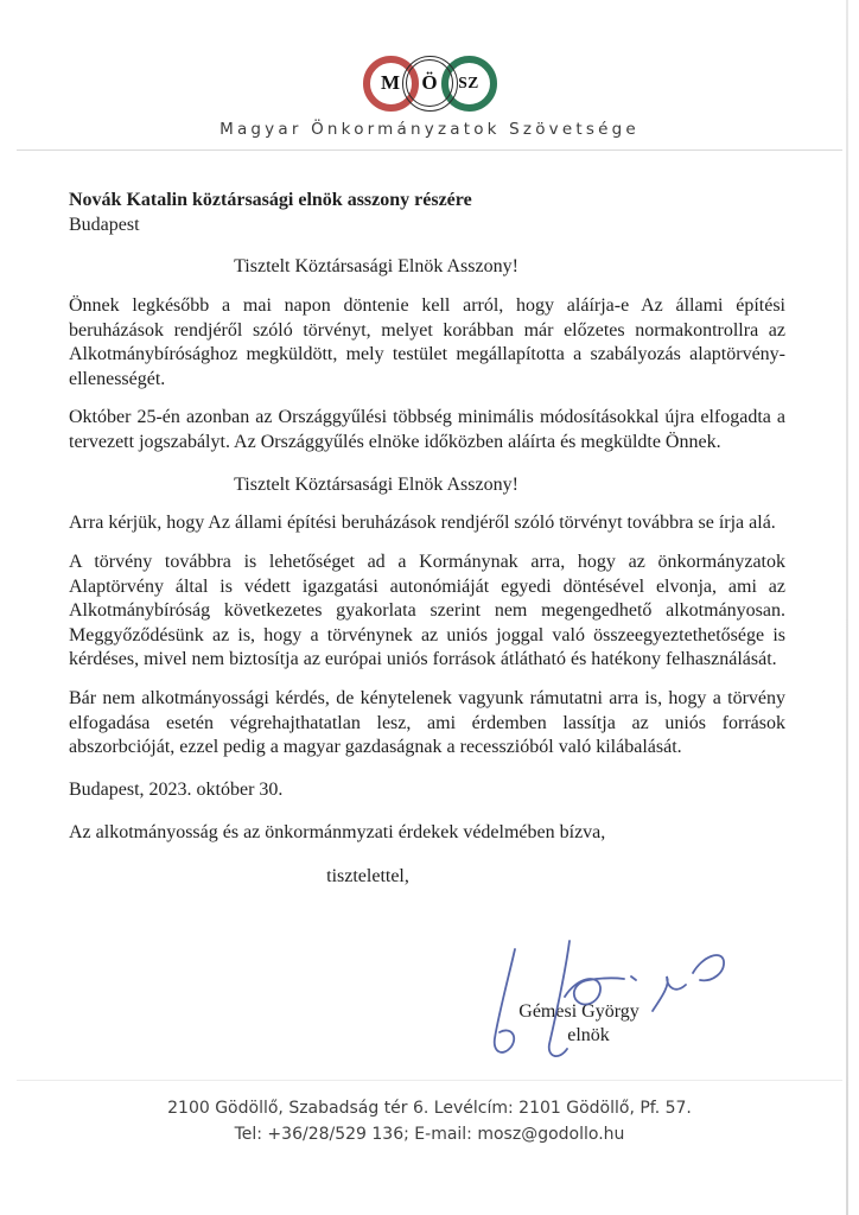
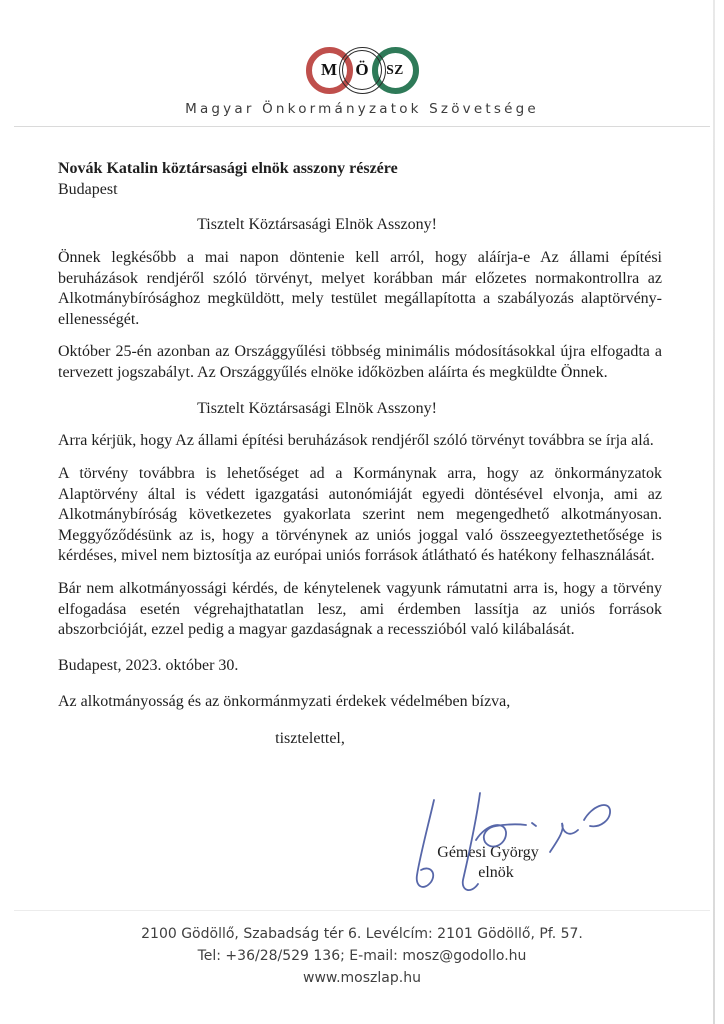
  M
  Ö
  SZ
  Magyar Önkormányzatok Szövetsége
  Novák Katalin köztársasági elnök asszony részére
  Budapest
  Tisztelt Köztársasági Elnök Asszony!
  Önnek legkésőbb a mai napon döntenie kell arról, hogy aláírja-e Az állami építési beruházások rendjéről szóló törvényt, melyet korábban már előzetes normakontrollra az Alkotmánybírósághoz megküldött, mely testület megállapította a szabályozás alaptörvény-ellenességét.
  Október 25-én azonban az Országgyűlési többség minimális módosításokkal újra elfogadta a tervezett jogszabályt. Az Országgyűlés elnöke időközben aláírta és megküldte Önnek.
  Tisztelt Köztársasági Elnök Asszony!
  Arra kérjük, hogy Az állami építési beruházások rendjéről szóló törvényt továbbra se írja alá.
  A törvény továbbra is lehetőséget ad a Kormánynak arra, hogy az önkormányzatok Alaptörvény által is védett igazgatási autonómiáját egyedi döntésével elvonja, ami az Alkotmánybíróság következetes gyakorlata szerint nem megengedhető alkotmányosan. Meggyőződésünk az is, hogy a törvénynek az uniós joggal való összeegyeztethetősége is kérdéses, mivel nem biztosítja az európai uniós források átlátható és hatékony felhasználását.
  Bár nem alkotmányossági kérdés, de kénytelenek vagyunk rámutatni arra is, hogy a törvény elfogadása esetén végrehajthatatlan lesz, ami érdemben lassítja az uniós források abszorbcióját, ezzel pedig a magyar gazdaságnak a recesszióból való kilábalását.
  Budapest, 2023. október 30.
  Az alkotmányosság és az önkormánmyzati érdekek védelmében bízva,
  tisztelettel,
  Gémesi György
  elnök
  2100 Gödöllő, Szabadság tér 6. Levélcím: 2101 Gödöllő, Pf. 57.
  Tel: +36/28/529 136; E-mail: mosz@godollo.hu
+ www.moszlap.hu
